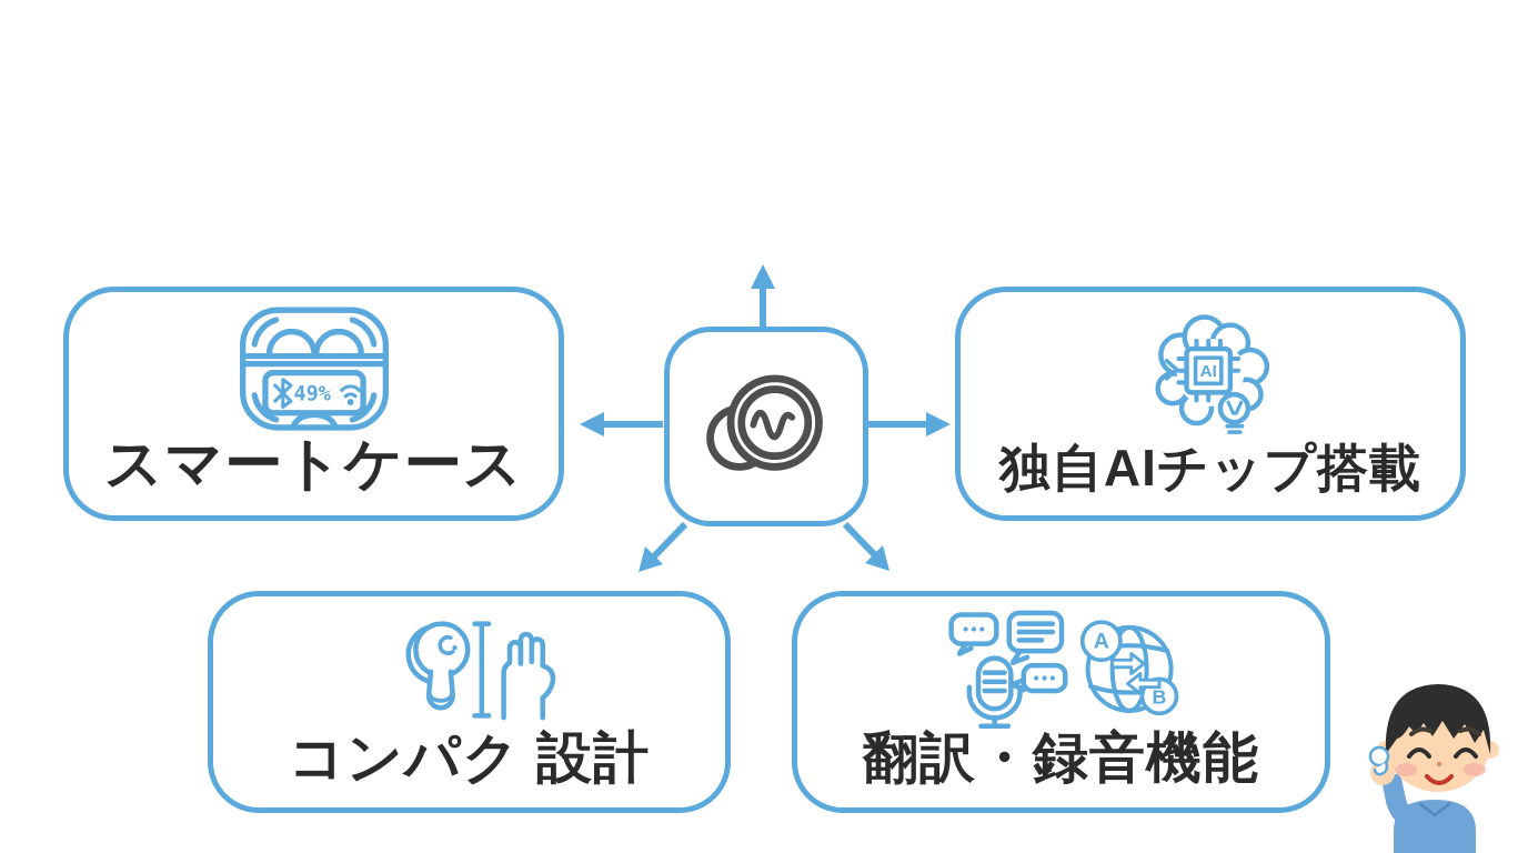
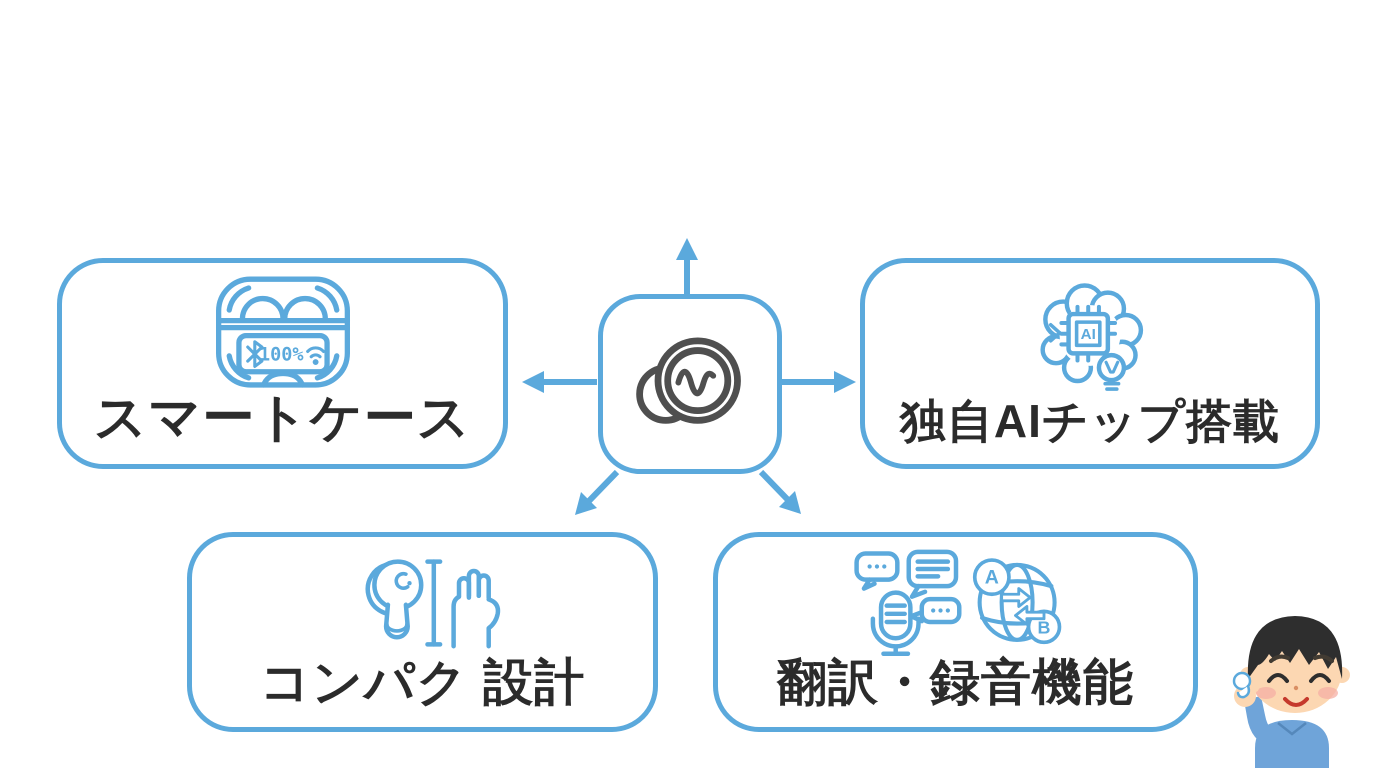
- 49%
+ 100%
  スマートケース
  AI
  独自AIチップ搭載
  コンパク 設計
  A
  B
  翻訳・録音機能
